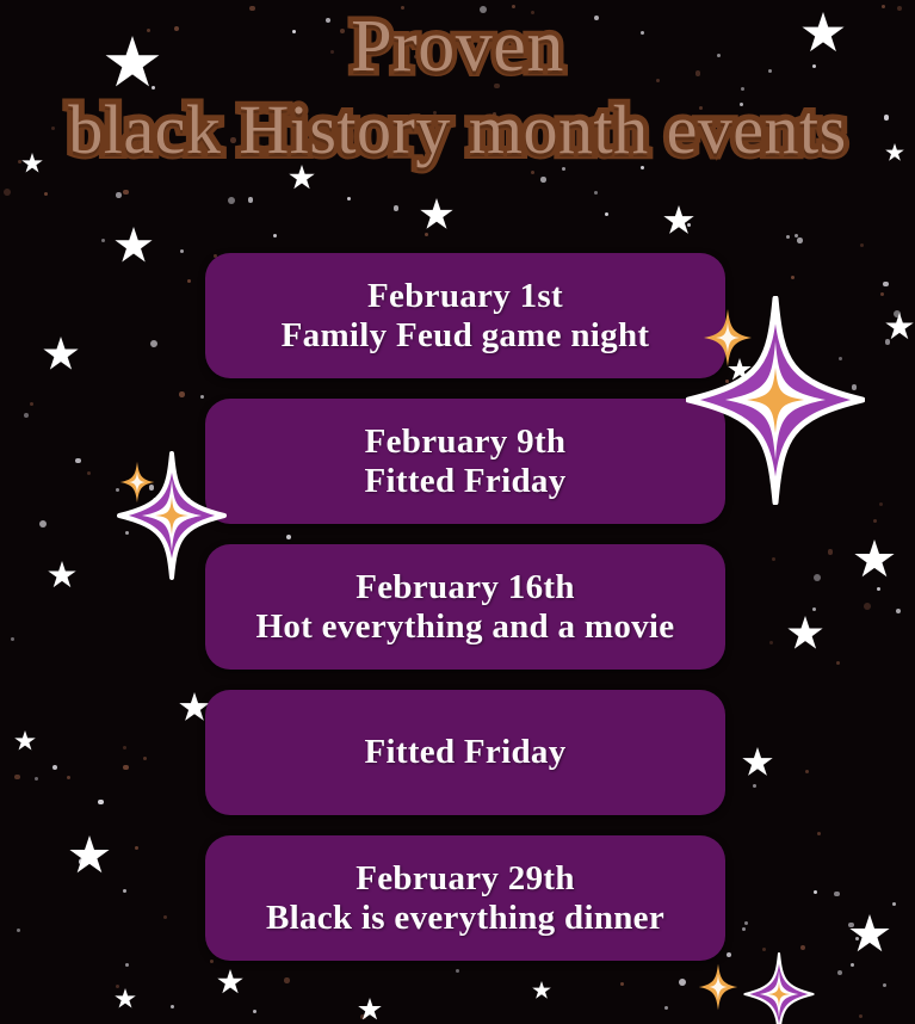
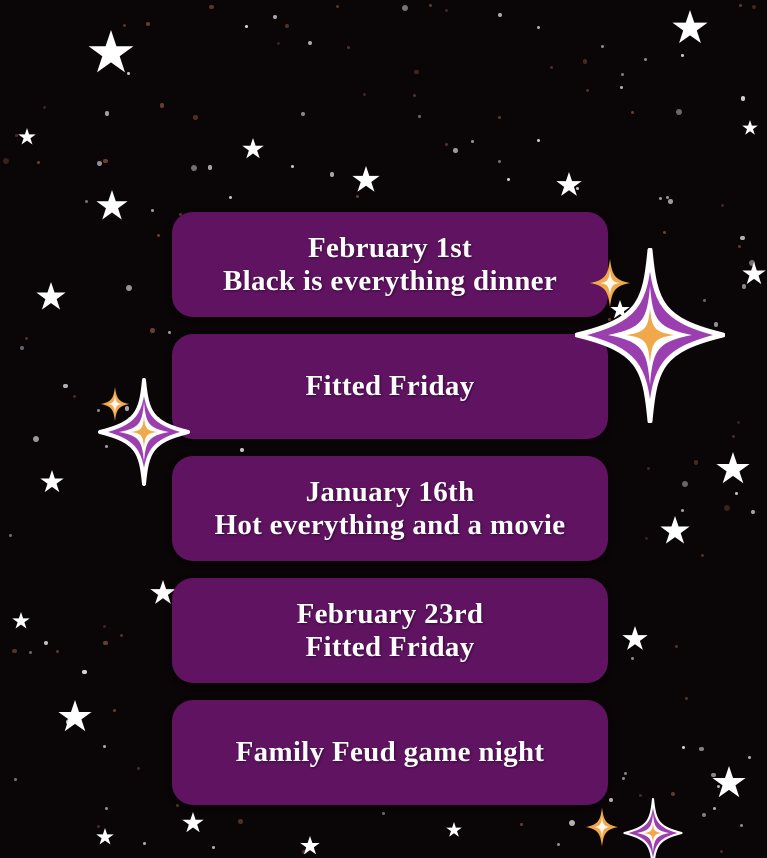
- Proven
- black History month events
  February 1st
- Family Feud game night
+ Black is everything dinner
- February 9th
  Fitted Friday
- February 16th
+ January 16th
  Hot everything and a movie
+ February 23rd
  Fitted Friday
- February 29th
- Black is everything dinner
+ Family Feud game night
